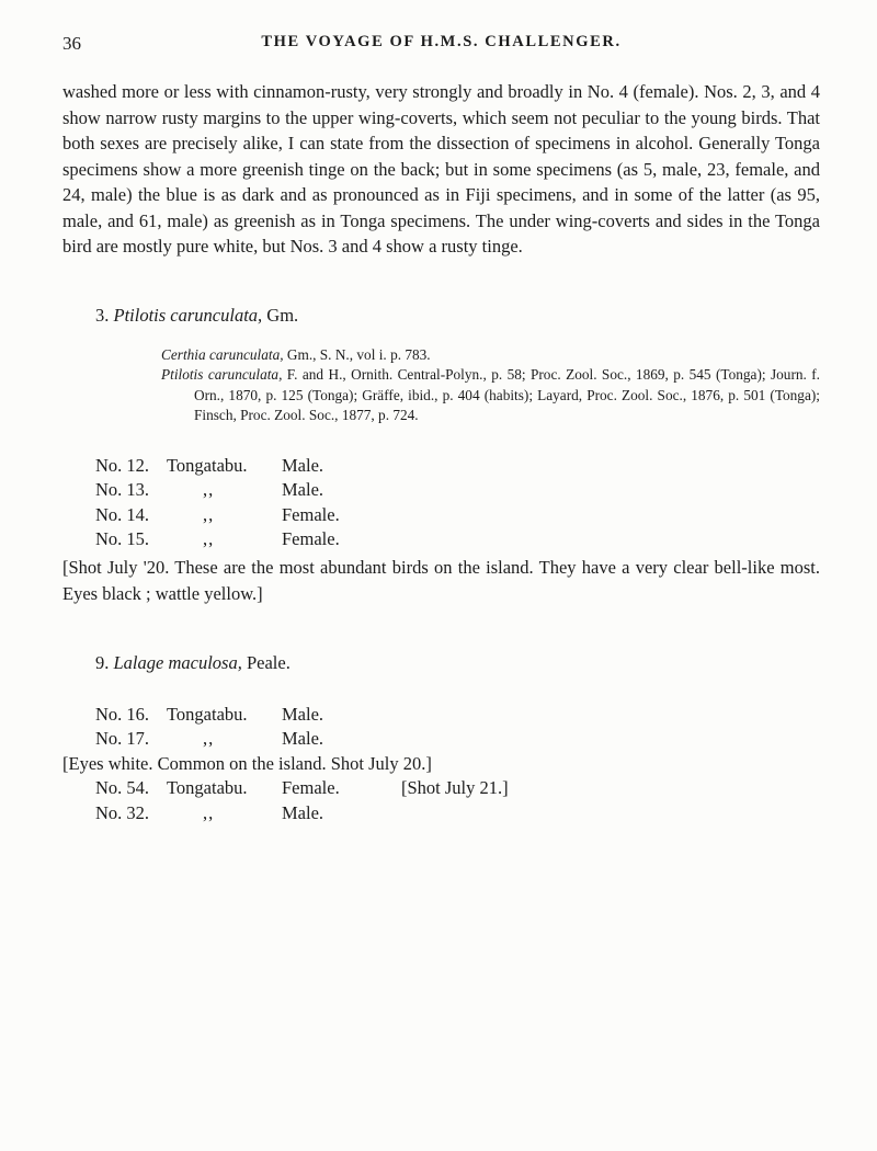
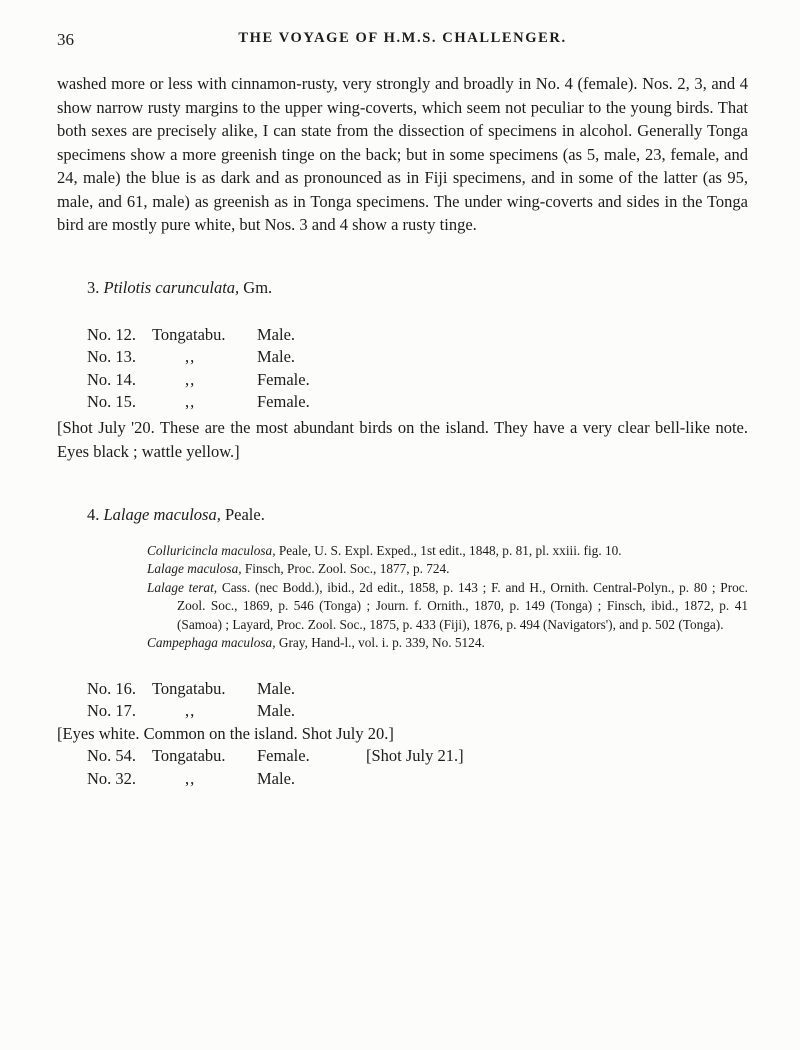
  36
  THE VOYAGE OF H.M.S. CHALLENGER.
  washed more or less with cinnamon-rusty, very strongly and broadly in No. 4 (female). Nos. 2, 3, and 4 show narrow rusty margins to the upper wing-coverts, which seem not peculiar to the young birds. That both sexes are precisely alike, I can state from the dissection of specimens in alcohol. Generally Tonga specimens show a more greenish tinge on the back; but in some specimens (as 5, male, 23, female, and 24, male) the blue is as dark and as pronounced as in Fiji specimens, and in some of the latter (as 95, male, and 61, male) as greenish as in Tonga specimens. The under wing-coverts and sides in the Tonga bird are mostly pure white, but Nos. 3 and 4 show a rusty tinge.
  3. Ptilotis carunculata, Gm.
- Certhia carunculata, Gm., S. N., vol i. p. 783.
- Ptilotis carunculata, F. and H., Ornith. Central-Polyn., p. 58; Proc. Zool. Soc., 1869, p. 545 (Tonga); Journ. f. Orn., 1870, p. 125 (Tonga); Gräffe, ibid., p. 404 (habits); Layard, Proc. Zool. Soc., 1876, p. 501 (Tonga); Finsch, Proc. Zool. Soc., 1877, p. 724.
  No. 12.
  Tongatabu.
  Male.
  No. 13.
  ,,
  Male.
  No. 14.
  ,,
  Female.
  No. 15.
  ,,
  Female.
- [Shot July '20. These are the most abundant birds on the island. They have a very clear bell-like most. Eyes black ; wattle yellow.]
+ [Shot July '20. These are the most abundant birds on the island. They have a very clear bell-like note. Eyes black ; wattle yellow.]
- 9. Lalage maculosa, Peale.
+ 4. Lalage maculosa, Peale.
+ Colluricincla maculosa, Peale, U. S. Expl. Exped., 1st edit., 1848, p. 81, pl. xxiii. fig. 10.
+ Lalage maculosa, Finsch, Proc. Zool. Soc., 1877, p. 724.
+ Lalage terat, Cass. (nec Bodd.), ibid., 2d edit., 1858, p. 143 ; F. and H., Ornith. Central-Polyn., p. 80 ; Proc. Zool. Soc., 1869, p. 546 (Tonga) ; Journ. f. Ornith., 1870, p. 149 (Tonga) ; Finsch, ibid., 1872, p. 41 (Samoa) ; Layard, Proc. Zool. Soc., 1875, p. 433 (Fiji), 1876, p. 494 (Navigators'), and p. 502 (Tonga).
+ Campephaga maculosa, Gray, Hand-l., vol. i. p. 339, No. 5124.
  No. 16.
  Tongatabu.
  Male.
  No. 17.
  ,,
  Male.
  [Eyes white. Common on the island. Shot July 20.]
  No. 54.
  Tongatabu.
  Female.
  [Shot July 21.]
  No. 32.
  ,,
  Male.
